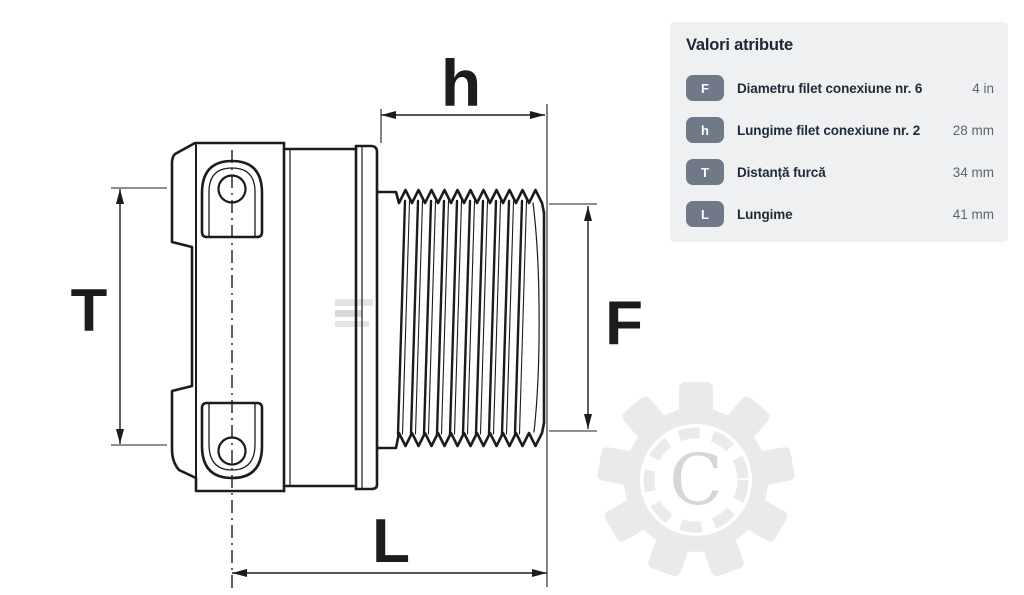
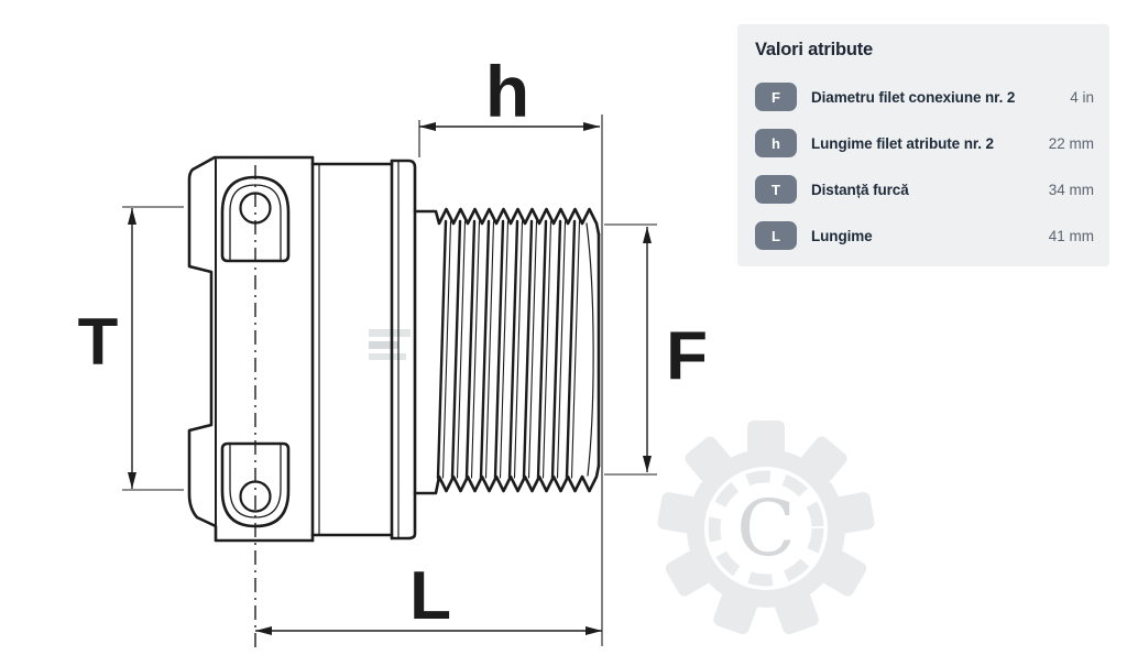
  C
  T
  h
  F
  L
  Valori atribute
  F
- Diametru filet conexiune nr. 6
+ Diametru filet conexiune nr. 2
  4 in
  h
- Lungime filet conexiune nr. 2
+ Lungime filet atribute nr. 2
- 28 mm
+ 22 mm
  T
  Distanță furcă
  34 mm
  L
  Lungime
  41 mm
